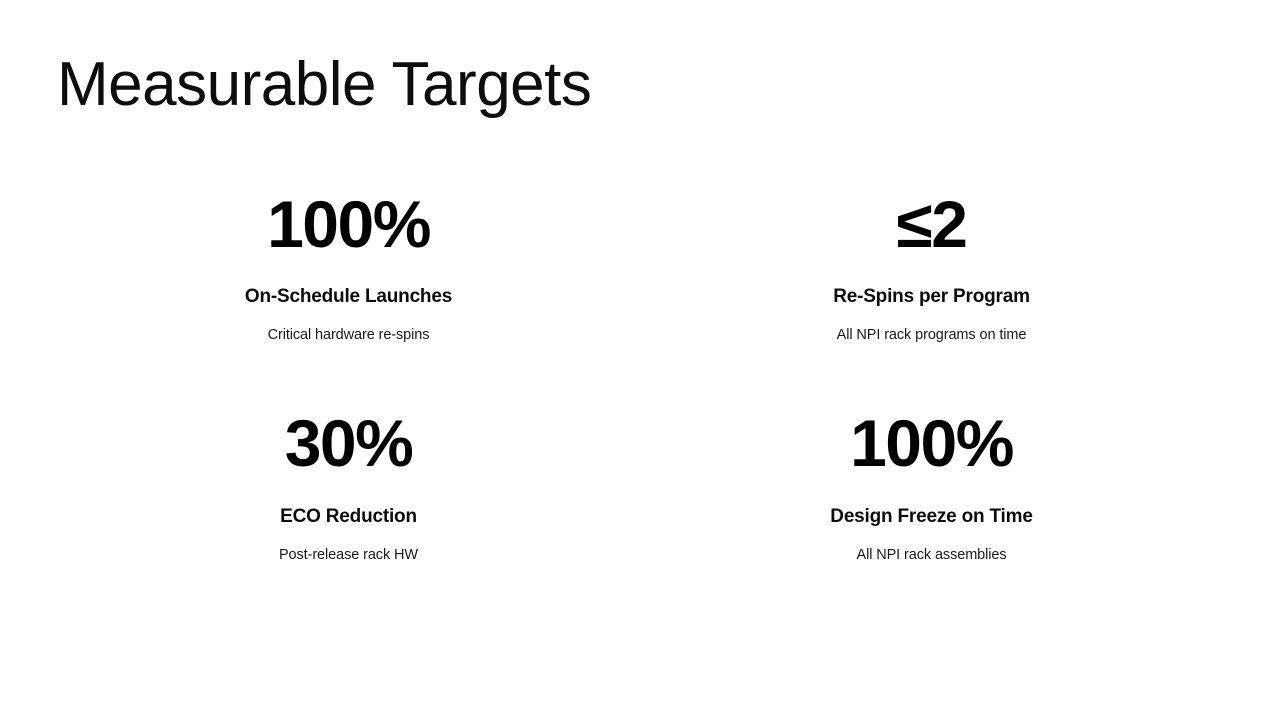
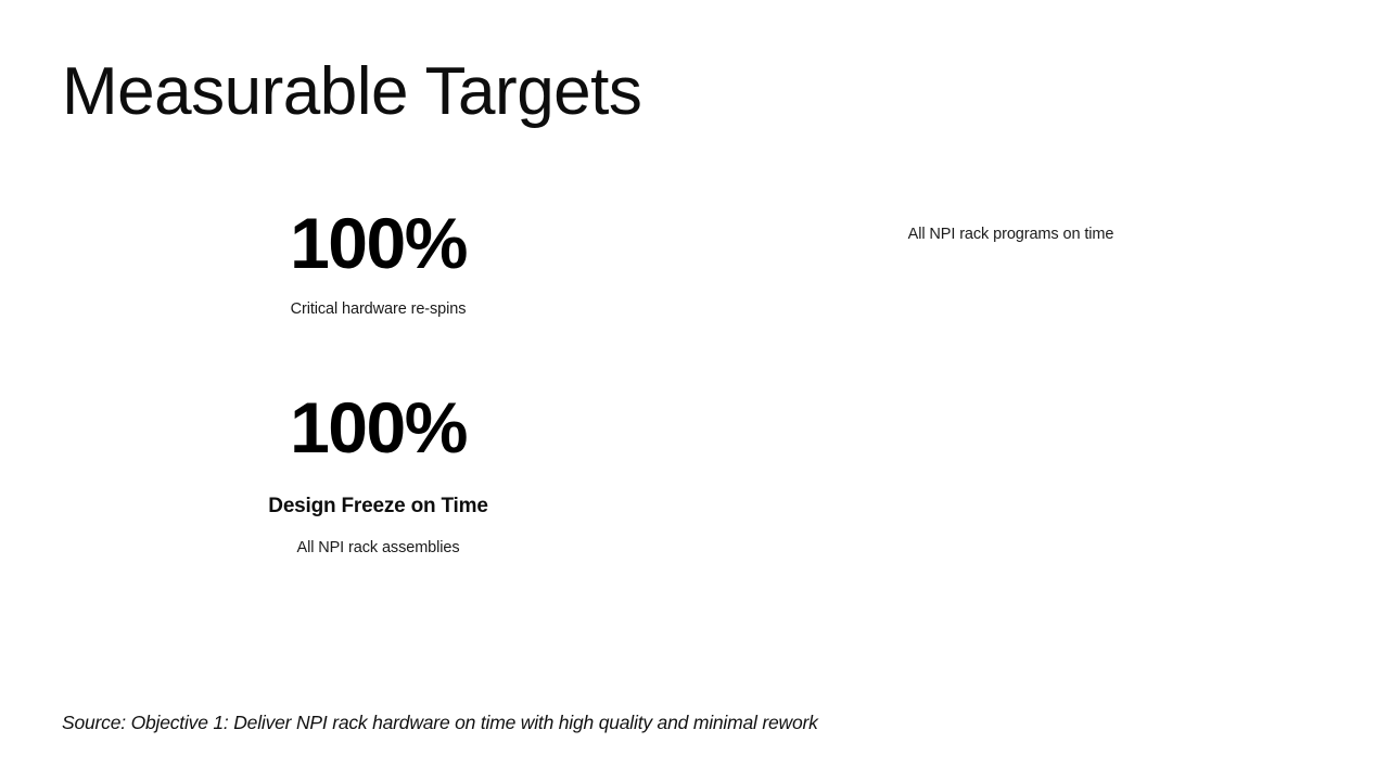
  Measurable Targets
  100%
- On-Schedule Launches
  Critical hardware re-spins
- ≤2
- Re-Spins per Program
  All NPI rack programs on time
- 30%
- ECO Reduction
- Post-release rack HW
  100%
  Design Freeze on Time
  All NPI rack assemblies
+ Source: Objective 1: Deliver NPI rack hardware on time with high quality and minimal rework
